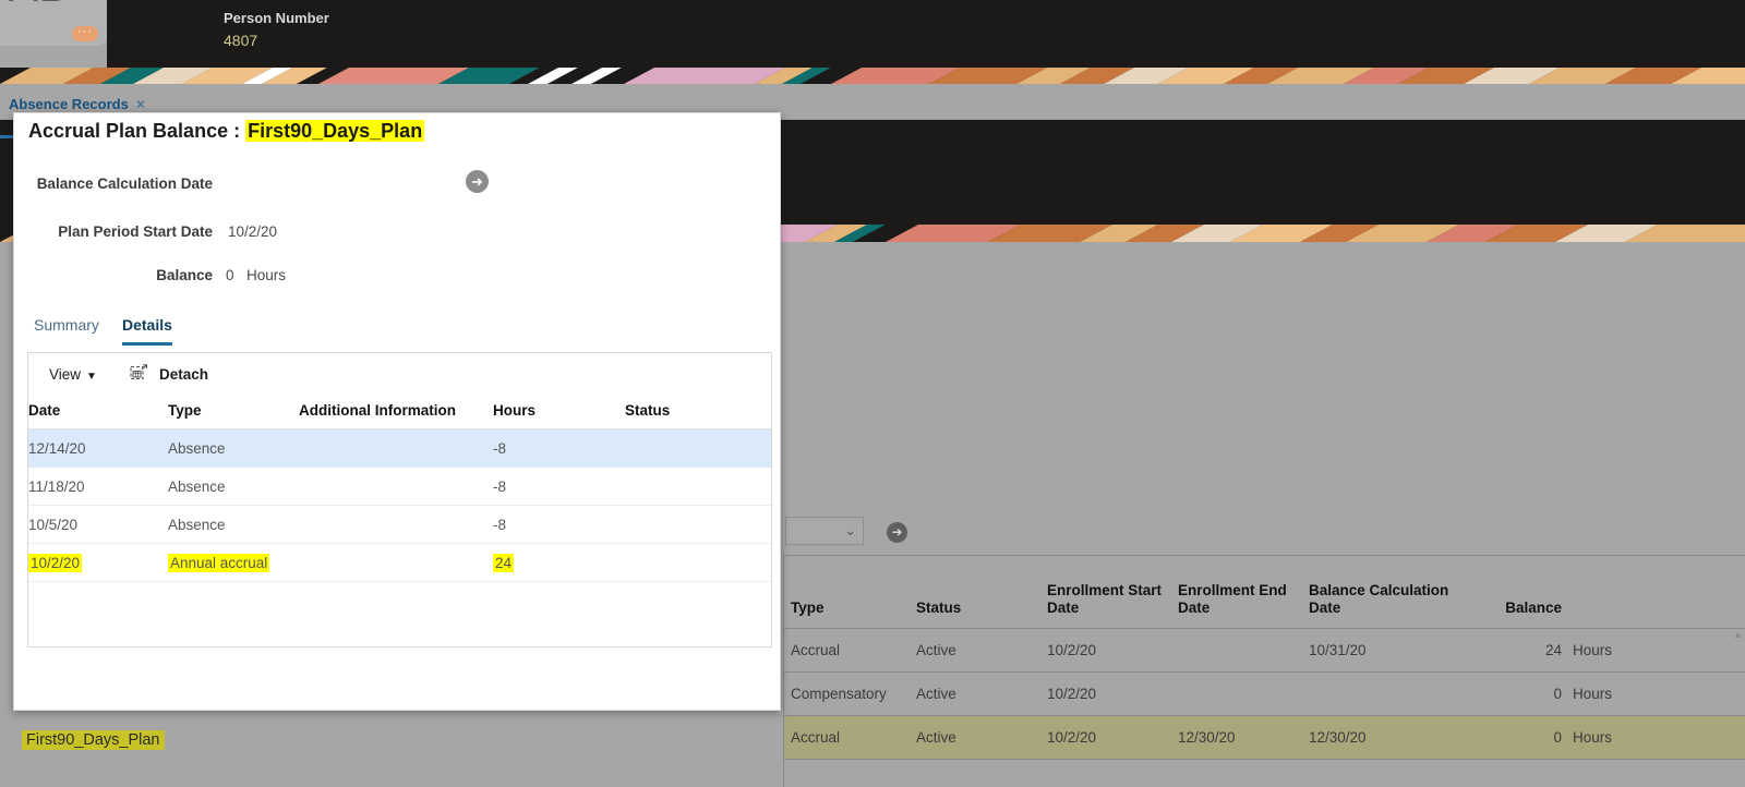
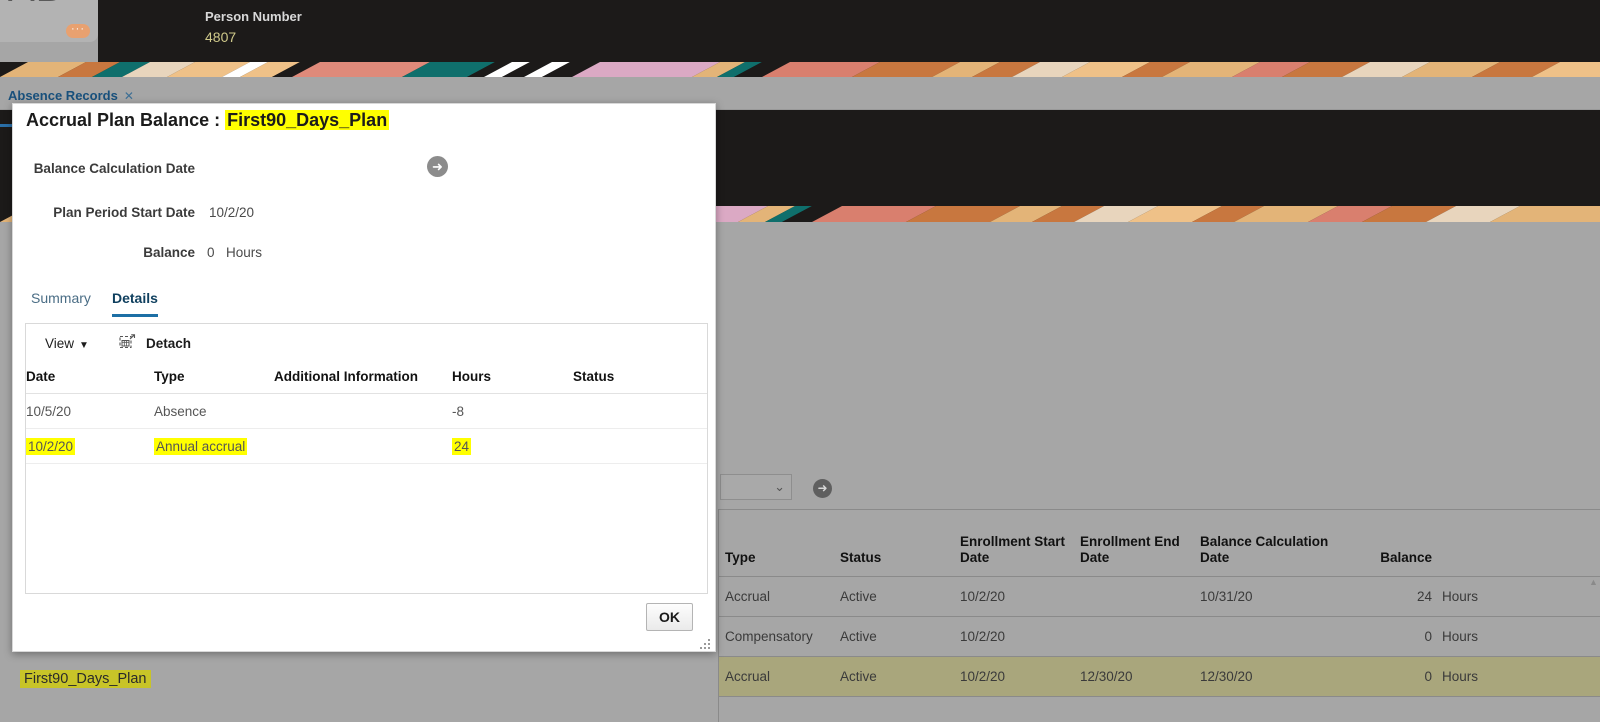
  Person Number
  4807
  ···
  Absence Records ✕
  ⌄
  ➜
  Type	Status	Enrollment Start Date	Enrollment End Date	Balance Calculation Date	Balance
  Accrual	Active	10/2/20		10/31/20	24	Hours
  Compensatory	Active	10/2/20			0	Hours
  Accrual	Active	10/2/20	12/30/20	12/30/20	0	Hours
  ▲
  First90_Days_Plan
  Accrual Plan Balance : First90_Days_Plan
  Balance Calculation Date
  ➜
  Plan Period Start Date
  10/2/20
  Balance
  0
  Hours
  Summary
  Details
  View ▼
  Detach
  Date	Type	Additional Information	Hours	Status
- 12/14/20	Absence		-8
- 11/18/20	Absence		-8
  10/5/20	Absence		-8
  10/2/20	Annual accrual		24
+ OK
